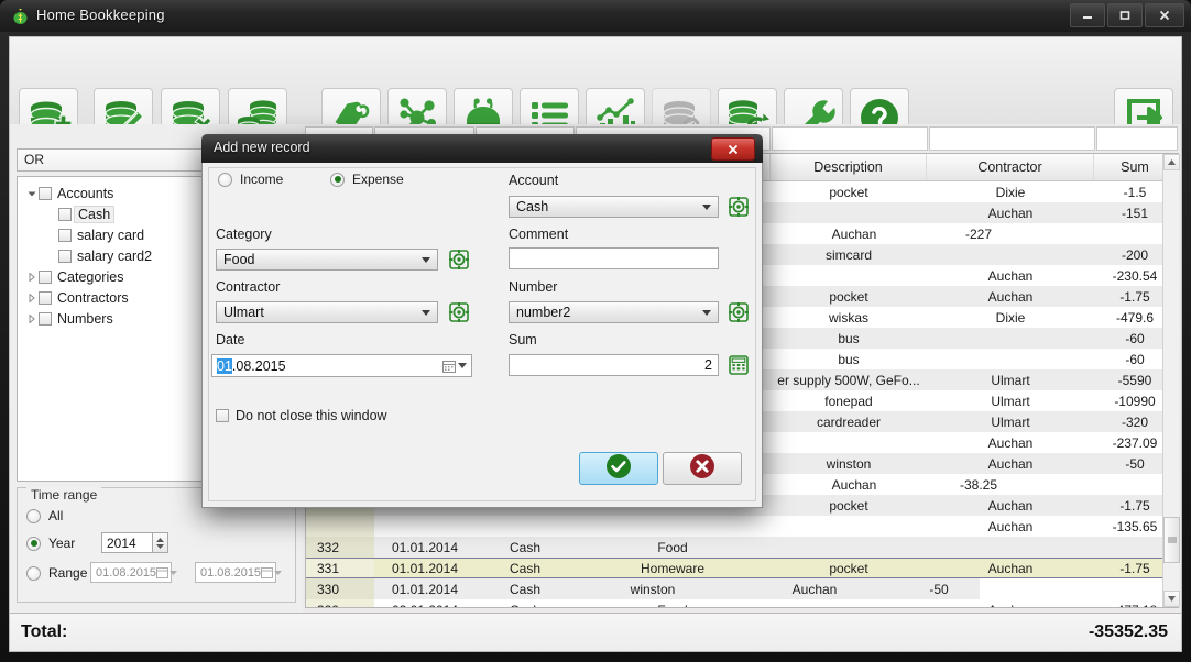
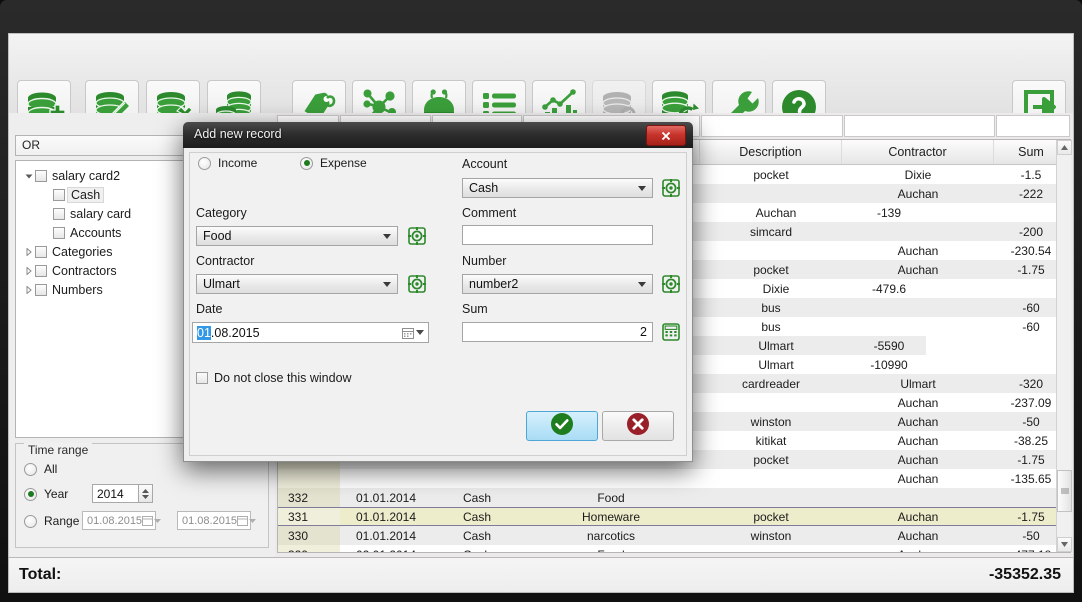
- Home Bookkeeping
  OR
- Accounts
+ salary card2
  Cash
  salary card
- salary card2
+ Accounts
  Categories
  Contractors
  Numbers
  Time range
  All
  Year
  2014
  Range
  01.08.2015
  01.08.2015
  Description
  Contractor
  Sum
  pocket
  Dixie
  -1.5
  Auchan
- -151
+ -222
  Auchan
- -227
+ -139
  simcard
  -200
  Auchan
  -230.54
  pocket
  Auchan
  -1.75
- wiskas
  Dixie
  -479.6
  bus
  -60
  bus
  -60
- er supply 500W, GeFo...
  Ulmart
  -5590
- fonepad
  Ulmart
  -10990
  cardreader
  Ulmart
  -320
  Auchan
  -237.09
  winston
  Auchan
  -50
+ kitikat
  Auchan
  -38.25
  pocket
  Auchan
  -1.75
  Auchan
  -135.65
  332
  01.01.2014
  Cash
  Food
  331
  01.01.2014
  Cash
  Homeware
  pocket
  Auchan
  -1.75
  330
  01.01.2014
  Cash
+ narcotics
  winston
  Auchan
  -50
  Total:
  -35352.35
  Add new record
  Income
  Expense
  Category
  Food
  Contractor
  Ulmart
  Date
  01
  .08.2015
  Account
  Cash
  Comment
  Number
  number2
  Sum
  2
  Do not close this window
